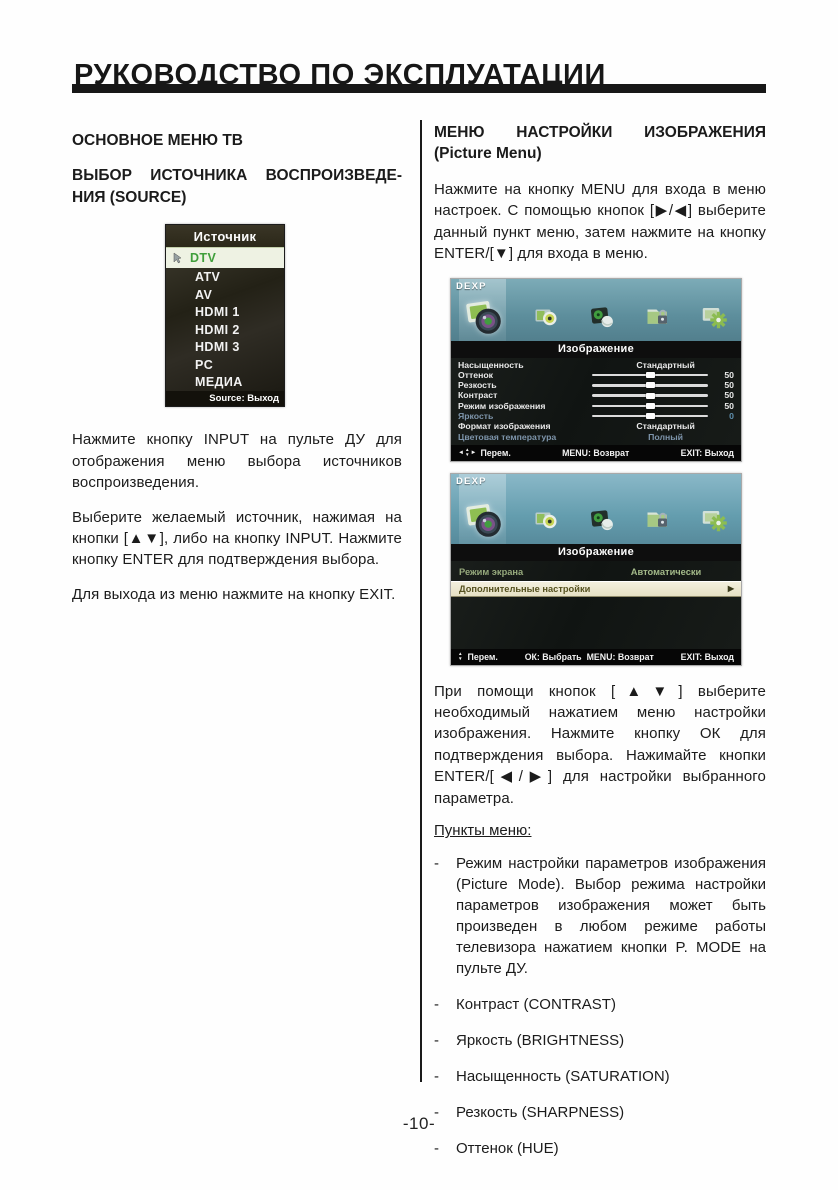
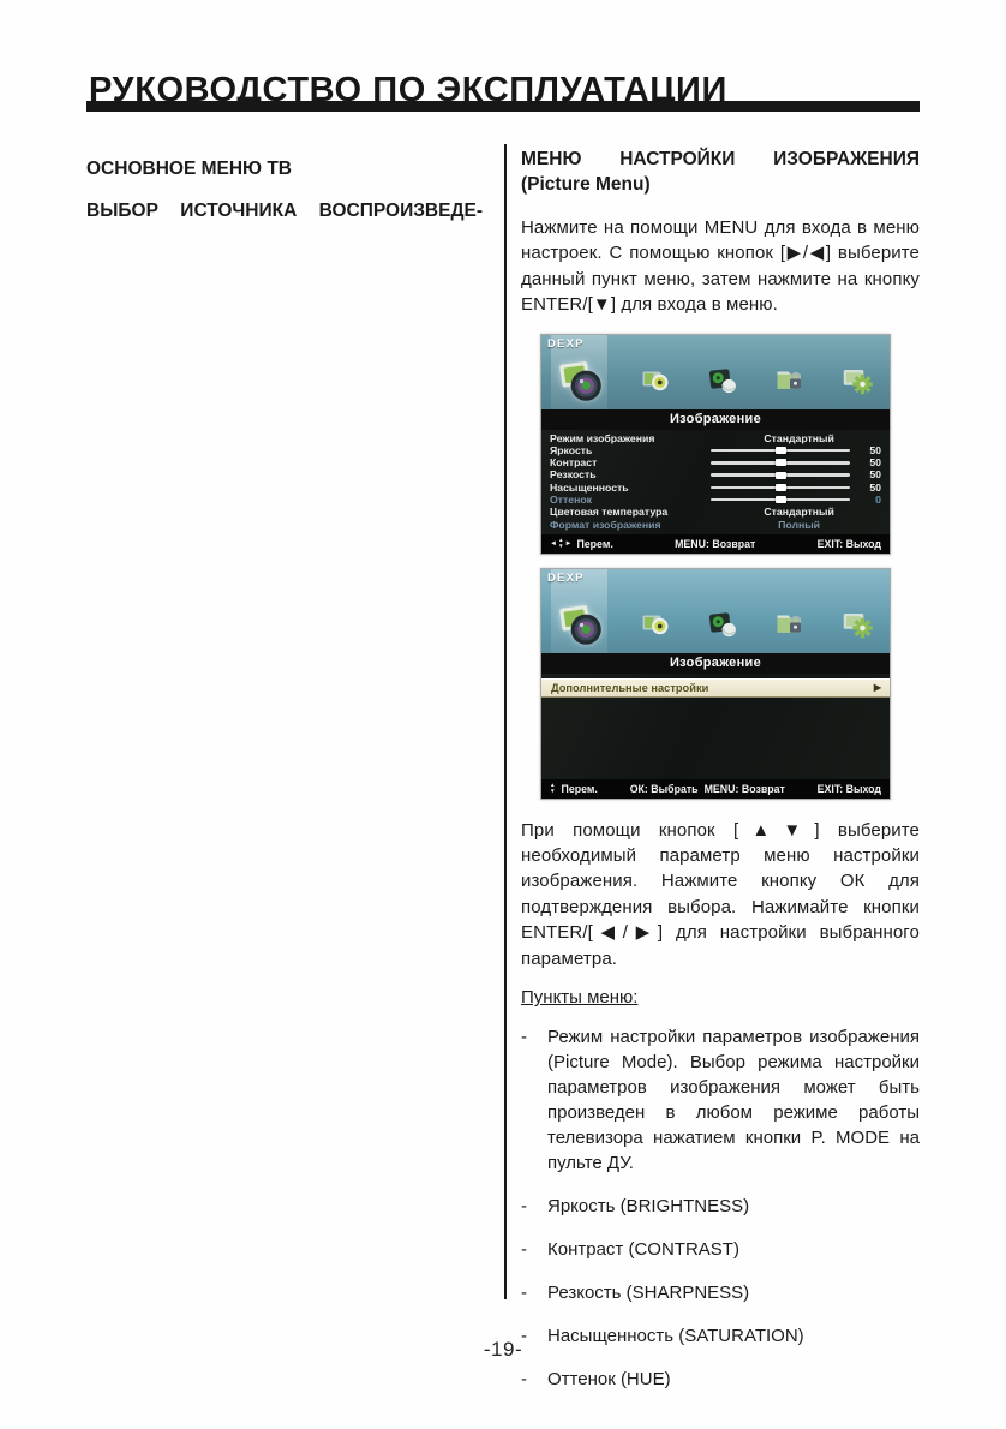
  РУКОВОДСТВО ПО ЭКСПЛУАТАЦИИ
  ОСНОВНОЕ МЕНЮ ТВ
  ВЫБОР ИСТОЧНИКА ВОСПРОИЗВЕДЕ-
- НИЯ (SOURCE)
- Источник
- DTV
- ATV
- AV
- HDMI 1
- HDMI 2
- HDMI 3
- PC
- МЕДИА
- Source: Выход
- Нажмите кнопку INPUT на пульте ДУ для отображения меню выбора источников воспроизведения.
- Выберите желаемый источник, нажимая на кнопки [▲▼], либо на кнопку INPUT. Нажмите кнопку ENTER для подтверждения выбора.
- Для выхода из меню нажмите на кнопку EXIT.
  МЕНЮ НАСТРОЙКИ ИЗОБРАЖЕНИЯ
  (Picture Menu)
- Нажмите на кнопку MENU для входа в меню настроек. С помощью кнопок [▶/◀] выберите данный пункт меню, затем нажмите на кнопку ENTER/[▼] для входа в меню.
+ Нажмите на помощи MENU для входа в меню настроек. С помощью кнопок [▶/◀] выберите данный пункт меню, затем нажмите на кнопку ENTER/[▼] для входа в меню.
  DEXP
  Изображение
- Насыщенность
+ Режим изображения
  Стандартный
- Оттенок
+ Яркость
  50
- Резкость
+ Контраст
  50
- Контраст
+ Резкость
  50
- Режим изображения
+ Насыщенность
  50
- Яркость
+ Оттенок
  0
- Формат изображения
+ Цветовая температура
  Стандартный
- Цветовая температура
+ Формат изображения
  Полный
  Перем.
  MENU: Возврат
  EXIT: Выход
  DEXP
  Изображение
- Режим экрана
- Автоматически
  Дополнительные настройки
  ▶
  Перем.
  ОК: Выбрать
  MENU: Возврат
  EXIT: Выход
- При помощи кнопок [▲▼] выберите необходимый нажатием меню настройки изображения. Нажмите кнопку ОК для подтверждения выбора. Нажимайте кнопки ENTER/[◀/▶] для настройки выбранного параметра.
+ При помощи кнопок [▲▼] выберите необходимый параметр меню настройки изображения. Нажмите кнопку ОК для подтверждения выбора. Нажимайте кнопки ENTER/[◀/▶] для настройки выбранного параметра.
  Пункты меню:
  -
  Режим настройки параметров изображения (Picture Mode). Выбор режима настройки параметров изображения может быть произведен в любом режиме работы телевизора нажатием кнопки P. MODE на пульте ДУ.
  -
- Контраст (CONTRAST)
+ Яркость (BRIGHTNESS)
  -
- Яркость (BRIGHTNESS)
+ Контраст (CONTRAST)
  -
- Насыщенность (SATURATION)
+ Резкость (SHARPNESS)
  -
- Резкость (SHARPNESS)
+ Насыщенность (SATURATION)
  -
  Оттенок (HUE)
- -10-
+ -19-
